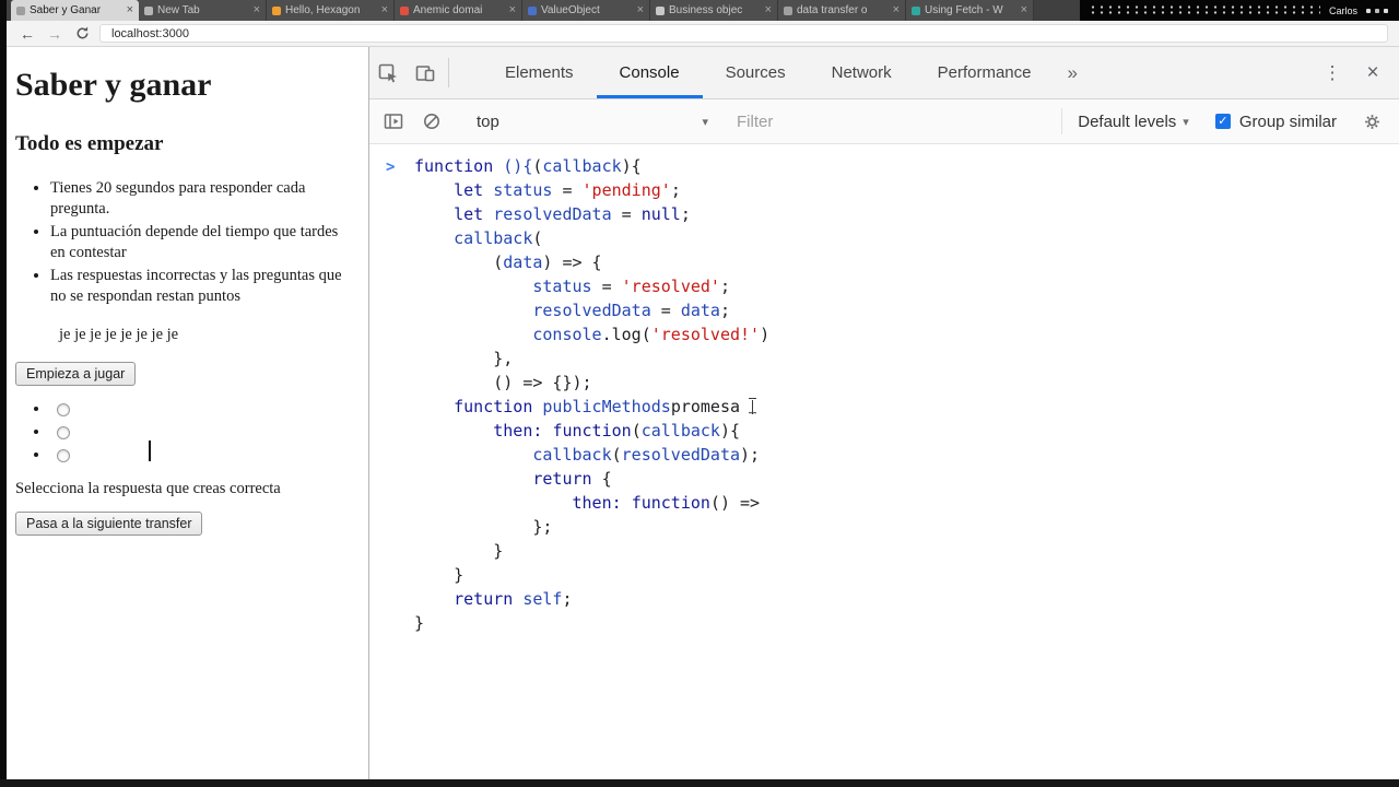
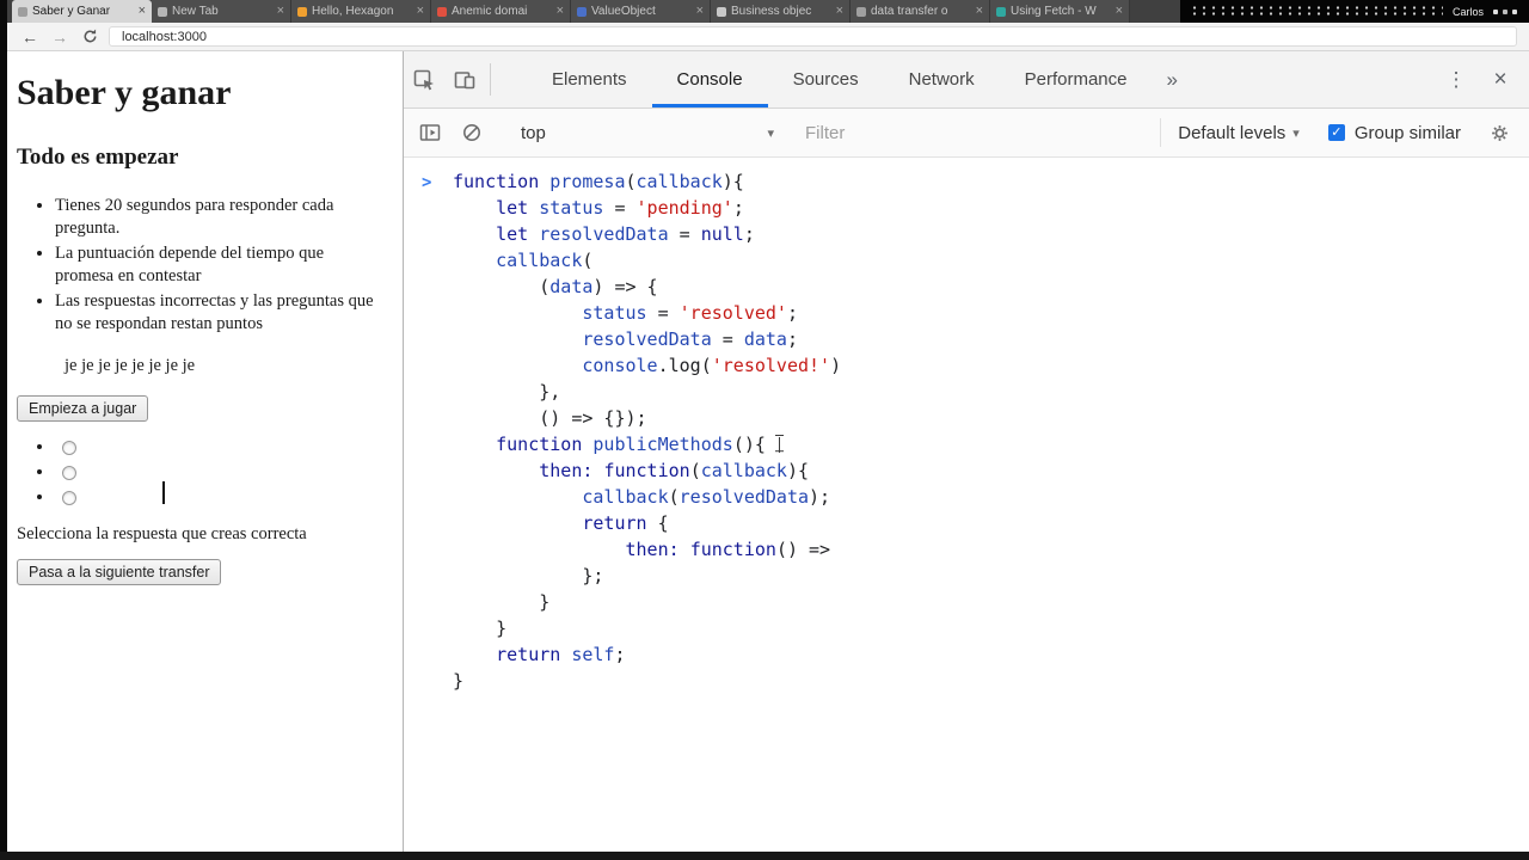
  Saber y Ganar
  ×
  New Tab
  ×
  Hello, Hexagon
  ×
  Anemic domai
  ×
  ValueObject
  ×
  Business objec
  ×
  data transfer o
  ×
  Using Fetch - W
  ×
  Carlos
  ←
  →
  localhost:3000
  Saber y ganar
  Todo es empezar
  Tienes 20 segundos para responder cada pregunta.
- La puntuación depende del tiempo que tardes en contestar
+ La puntuación depende del tiempo que promesa en contestar
  Las respuestas incorrectas y las preguntas que no se respondan restan puntos
  je je je je je je je je
  Empieza a jugar
  Selecciona la respuesta que creas correcta
  Pasa a la siguiente transfer
  Elements
  Console
  Sources
  Network
  Performance
  »
  ⋮
  ×
  top
  ▾
  Filter
  Default levels
  ▾
  ✓
  Group similar
  >
- function (){(callback){
+ function promesa(callback){
  let status = 'pending';
  let resolvedData = null;
  callback(
  (data) => {
  status = 'resolved';
  resolvedData = data;
  console.log('resolved!')
  },
  () => {});
- function publicMethodspromesa
+ function publicMethods(){
  then: function(callback){
  callback(resolvedData);
  return {
  then: function() =>
  };
  }
  }
  return self;
  }
